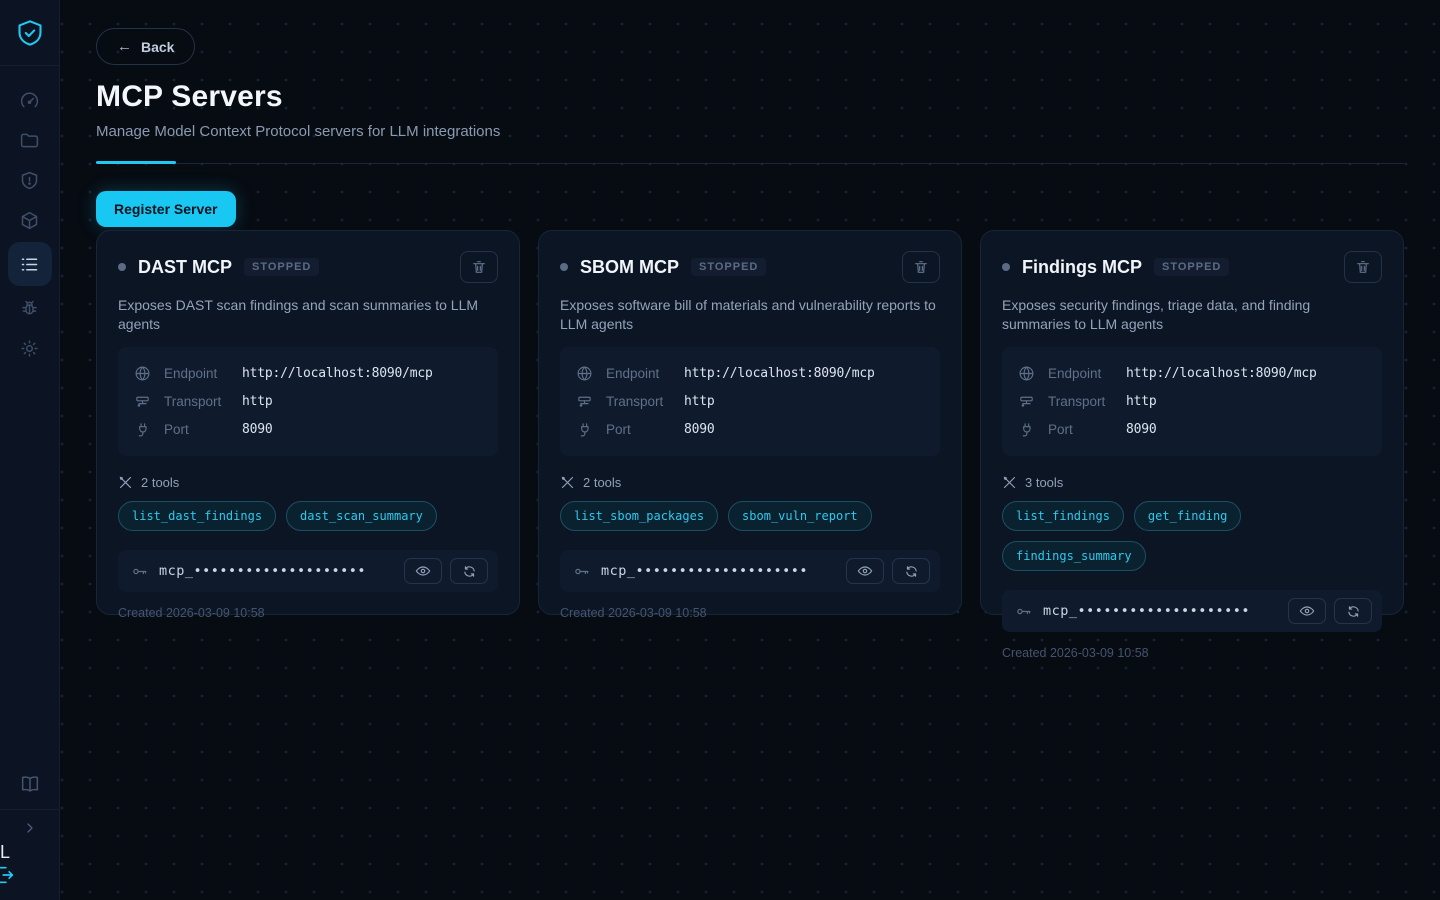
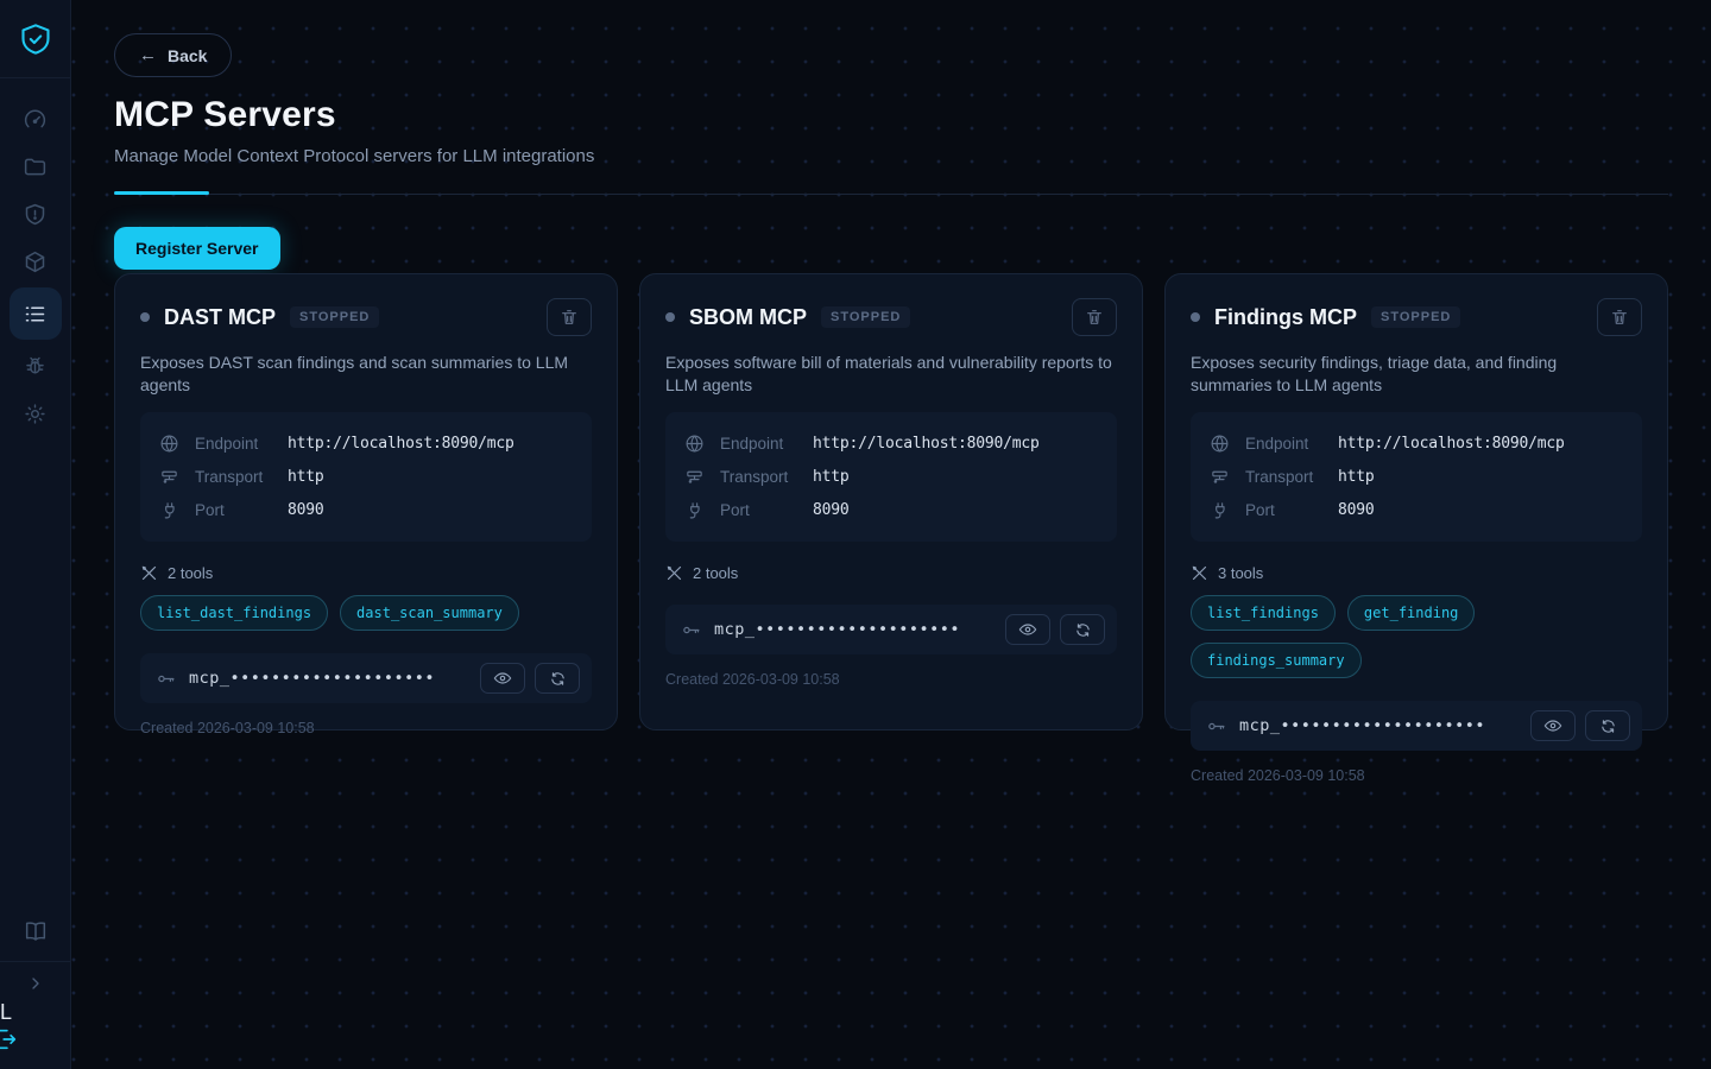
  L
  ←
  Back
  MCP Servers
  Manage Model Context Protocol servers for LLM integrations
  Register Server
  DAST MCP
  STOPPED
  Exposes DAST scan findings and scan summaries to LLM agents
  Endpoint
  http://localhost:8090/mcp
  Transport
  http
  Port
  8090
  2 tools
  list_dast_findings
  dast_scan_summary
  mcp_••••••••••••••••••••
  Created 2026-03-09 10:58
  SBOM MCP
  STOPPED
  Exposes software bill of materials and vulnerability reports to LLM agents
  Endpoint
  http://localhost:8090/mcp
  Transport
  http
  Port
  8090
  2 tools
- list_sbom_packages
- sbom_vuln_report
  mcp_••••••••••••••••••••
  Created 2026-03-09 10:58
  Findings MCP
  STOPPED
  Exposes security findings, triage data, and finding summaries to LLM agents
  Endpoint
  http://localhost:8090/mcp
  Transport
  http
  Port
  8090
  3 tools
  list_findings
  get_finding
  findings_summary
  mcp_••••••••••••••••••••
  Created 2026-03-09 10:58
